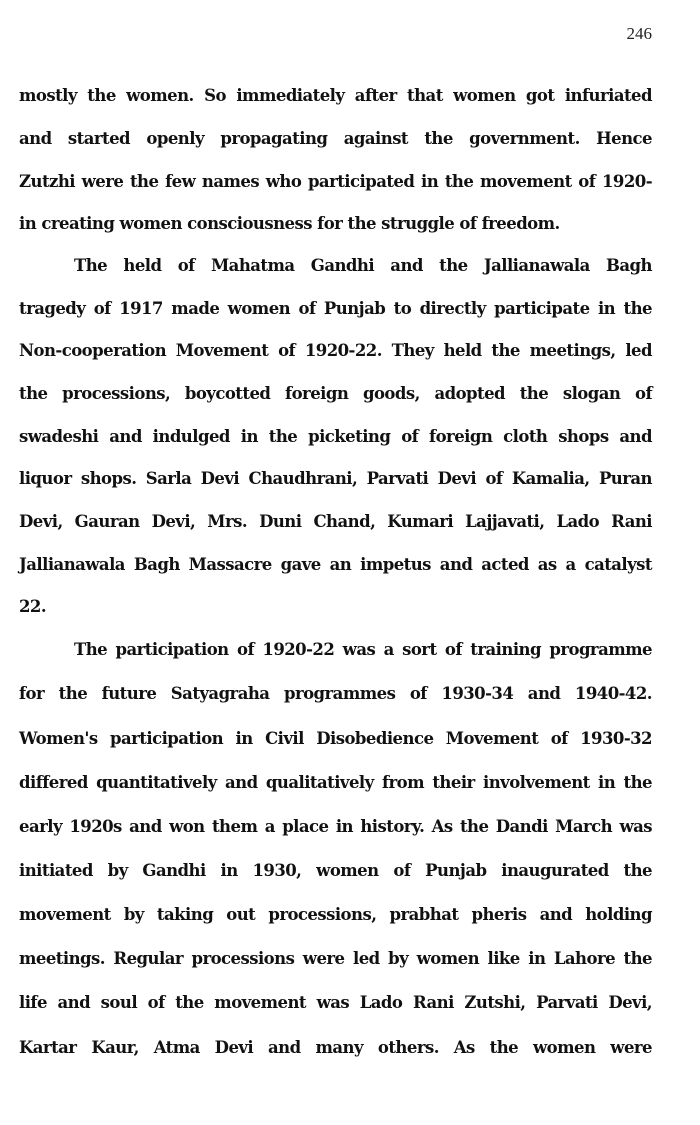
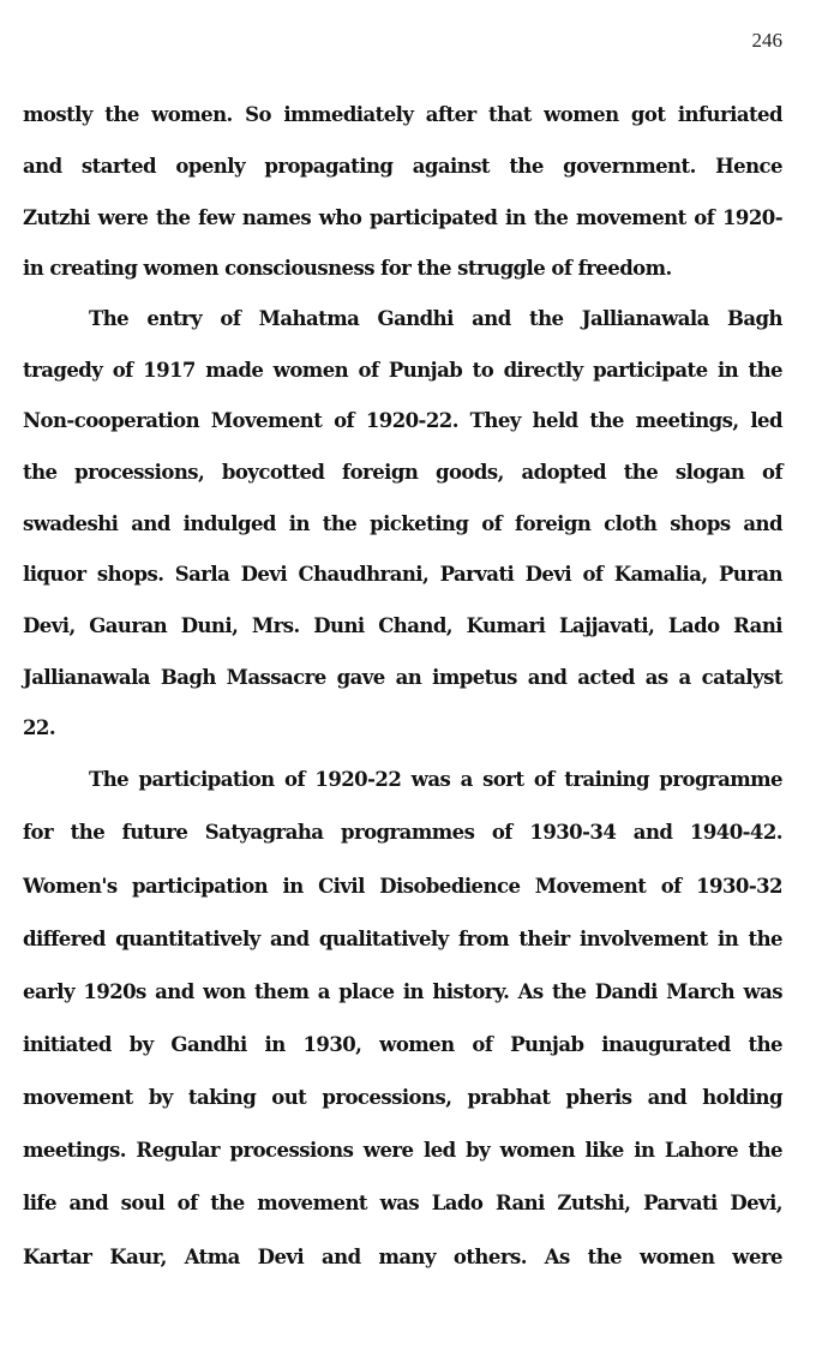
  246
  mostly the women. So immediately after that women got infuriated
  and started openly propagating against the government. Hence
  Zutzhi were the few names who participated in the movement of 1920-
  in creating women consciousness for the struggle of freedom.
- The held of Mahatma Gandhi and the Jallianawala Bagh
+ The entry of Mahatma Gandhi and the Jallianawala Bagh
  tragedy of 1917 made women of Punjab to directly participate in the
  Non-cooperation Movement of 1920-22. They held the meetings, led
  the processions, boycotted foreign goods, adopted the slogan of
  swadeshi and indulged in the picketing of foreign cloth shops and
  liquor shops. Sarla Devi Chaudhrani, Parvati Devi of Kamalia, Puran
- Devi, Gauran Devi, Mrs. Duni Chand, Kumari Lajjavati, Lado Rani
+ Devi, Gauran Duni, Mrs. Duni Chand, Kumari Lajjavati, Lado Rani
  Jallianawala Bagh Massacre gave an impetus and acted as a catalyst
  22.
  The participation of 1920-22 was a sort of training programme
  for the future Satyagraha programmes of 1930-34 and 1940-42.
  Women's participation in Civil Disobedience Movement of 1930-32
  differed quantitatively and qualitatively from their involvement in the
  early 1920s and won them a place in history. As the Dandi March was
  initiated by Gandhi in 1930, women of Punjab inaugurated the
  movement by taking out processions, prabhat pheris and holding
  meetings. Regular processions were led by women like in Lahore the
  life and soul of the movement was Lado Rani Zutshi, Parvati Devi,
  Kartar Kaur, Atma Devi and many others. As the women were
